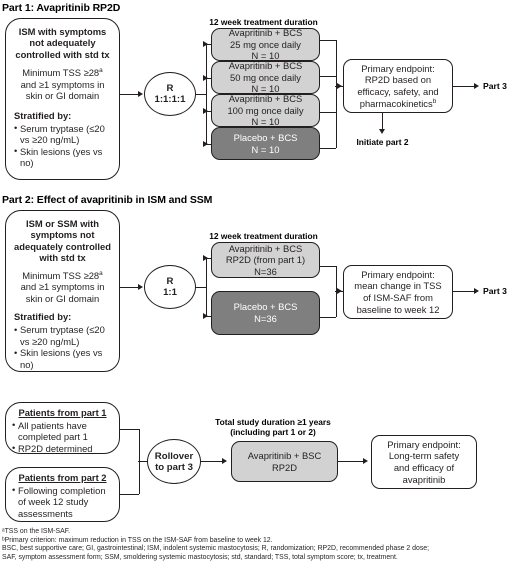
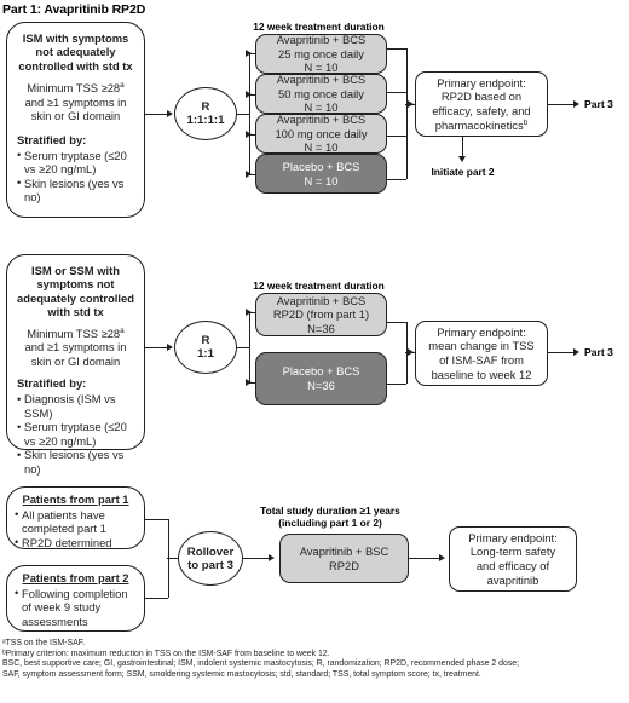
  Part 1: Avapritinib RP2D
  ISM with symptoms not adequately controlled with std tx
  Minimum TSS ≥28 and ≥1 symptoms in skin or GI domain
  Stratified by:
  Serum tryptase (≤20 vs ≥20 ng/mL)
  Skin lesions (yes vs no)
  R
  1:1:1:1
  12 week treatment duration
  Avapritinib + BCS
  25 mg once daily
  N = 10
  Avapritinib + BCS
  50 mg once daily
  N = 10
  Avapritinib + BCS
  100 mg once daily
  N = 10
  Placebo + BCS
  N = 10
  Primary endpoint:
  RP2D based on
  efficacy, safety, and
  pharmacokinetics
  Part 3
  Initiate part 2
- Part 2: Effect of avapritinib in ISM and SSM
  ISM or SSM with symptoms not adequately controlled with std tx
  Minimum TSS ≥28 and ≥1 symptoms in skin or GI domain
  Stratified by:
+ Diagnosis (ISM vs SSM)
  Serum tryptase (≤20 vs ≥20 ng/mL)
  Skin lesions (yes vs no)
  R
  1:1
  12 week treatment duration
  Avapritinib + BCS
  RP2D (from part 1)
  N=36
  Placebo + BCS
  N=36
  Primary endpoint:
  mean change in TSS
  of ISM-SAF from
  baseline to week 12
  Part 3
  Patients from part 1
  All patients have completed part 1
  RP2D determined
  Patients from part 2
- Following completion of week 12 study assessments
+ Following completion of week 9 study assessments
  Rollover
  to part 3
  Total study duration ≥1 years
  (including part 1 or 2)
  Avapritinib + BSC
  RP2D
  Primary endpoint:
  Long-term safety
  and efficacy of
  avapritinib
